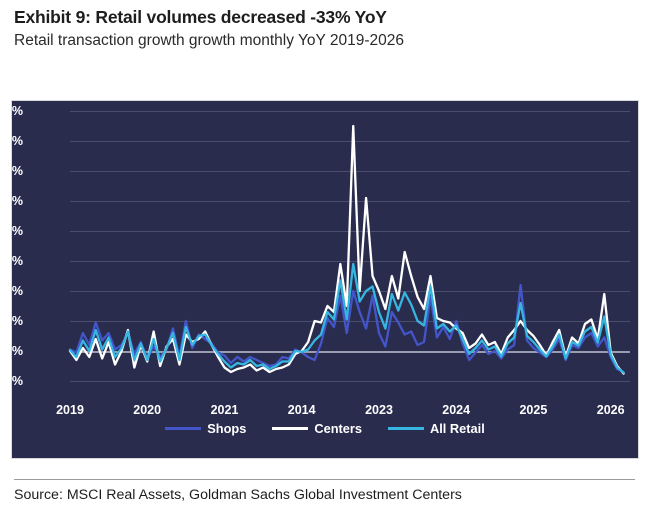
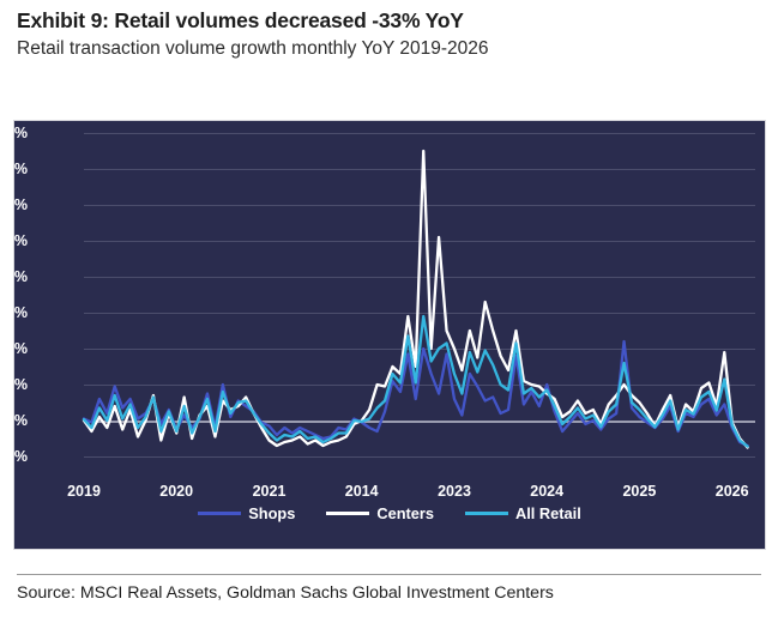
  Exhibit 9: Retail volumes decreased -33% YoY
- Retail transaction growth growth monthly YoY 2019-2026
+ Retail transaction volume growth monthly YoY 2019-2026
  00%
  00%
  00%
  00%
  00%
  00%
  00%
  00%
  0%
  2019
  2020
  2021
  2014
  2023
  2024
  2025
  2026
  Shops
  Centers
  All Retail
  Source: MSCI Real Assets, Goldman Sachs Global Investment Centers
